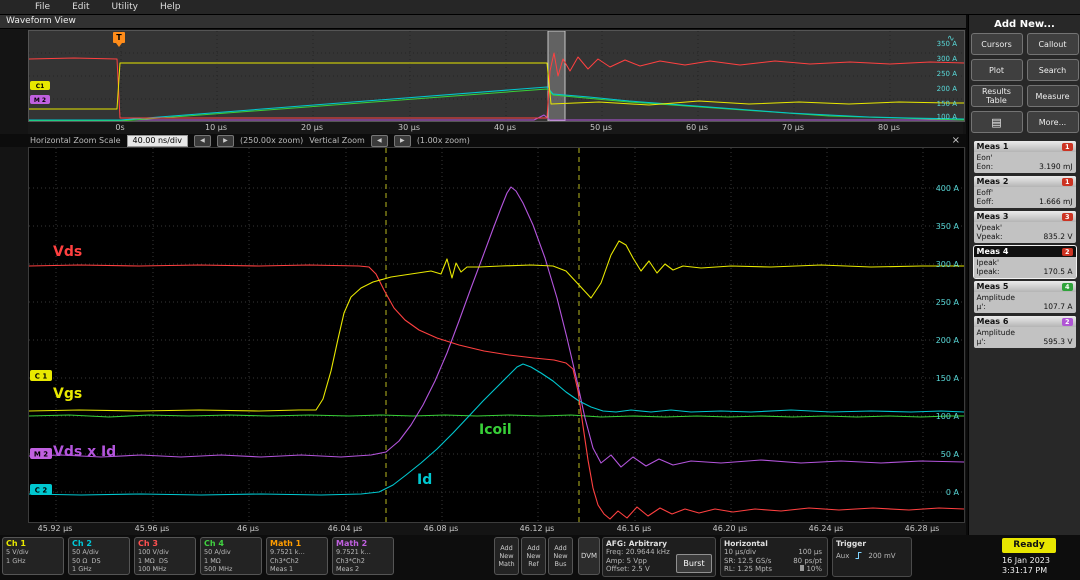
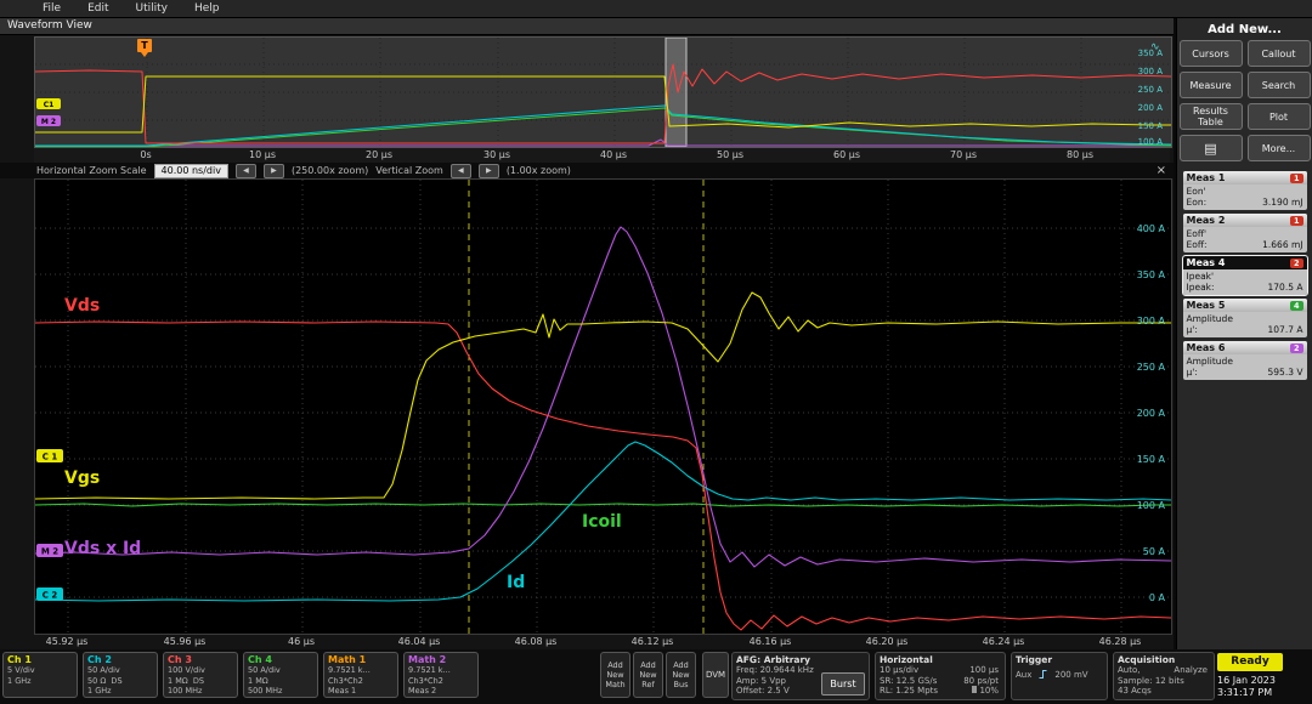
  File
  Edit
  Utility
  Help
  Waveform View
  350 A
  300 A
  250 A
  200 A
  150 A
  100 A
  ∿
  T
  0s
  10 µs
  20 µs
  30 µs
  40 µs
  50 µs
  60 µs
  70 µs
  80 µs
  Horizontal Zoom Scale
  40.00 ns/div
  (250.00x zoom)
  Vertical Zoom
  (1.00x zoom)
  ×
  400 A
  350 A
  300 A
  250 A
  200 A
  150 A
  100 A
  50 A
  0 A
  Icoil
  Vds x Id
  Id
  Vds
  Vgs
  C 1
  M 2
  C 2
  45.92 µs
  45.96 µs
  46 µs
  46.04 µs
  46.08 µs
  46.12 µs
  46.16 µs
  46.20 µs
  46.24 µs
  46.28 µs
  Add New...
  Cursors
  Callout
- Plot
+ Measure
  Search
  Results Table
- Measure
+ Plot
  ▤
  More...
  Meas 1
  1
  Eon'
  Eon:
  3.190 mJ
  Meas 2
  1
  Eoff'
  Eoff:
  1.666 mJ
- Meas 3
- 3
- Vpeak'
- Vpeak:
- 835.2 V
  Meas 4
  2
  Ipeak'
  Ipeak:
  170.5 A
  Meas 5
  4
  Amplitude
  µ':
  107.7 A
  Meas 6
  2
  Amplitude
  µ':
  595.3 V
  Ch 1
  5 V/div
  1 GHz
  Ch 2
  50 A/div
  50 Ω DS
  1 GHz
  Ch 3
  100 V/div
  1 MΩ DS
  100 MHz
  Ch 4
  50 A/div
  1 MΩ
  500 MHz
  Math 1
  9.7521 k...
  Ch3*Ch2
  Meas 1
  Math 2
  9.7521 k...
  Ch3*Ch2
  Meas 2
  Add New Math
  Add New Ref
  Add New Bus
  DVM
  AFG: Arbitrary
  Freq: 20.9644 kHz
  Amp: 5 Vpp
  Offset: 2.5 V
  Burst
  Horizontal
  10 µs/div
  100 µs
  SR: 12.5 GS/s
  80 ps/pt
  RL: 1.25 Mpts
  10%
  Trigger
  Aux
  200 mV
+ Acquisition
+ Auto,
+ Analyze
+ Sample: 12 bits
+ 43 Acqs
  Ready
  16 Jan 2023
  3:31:17 PM
